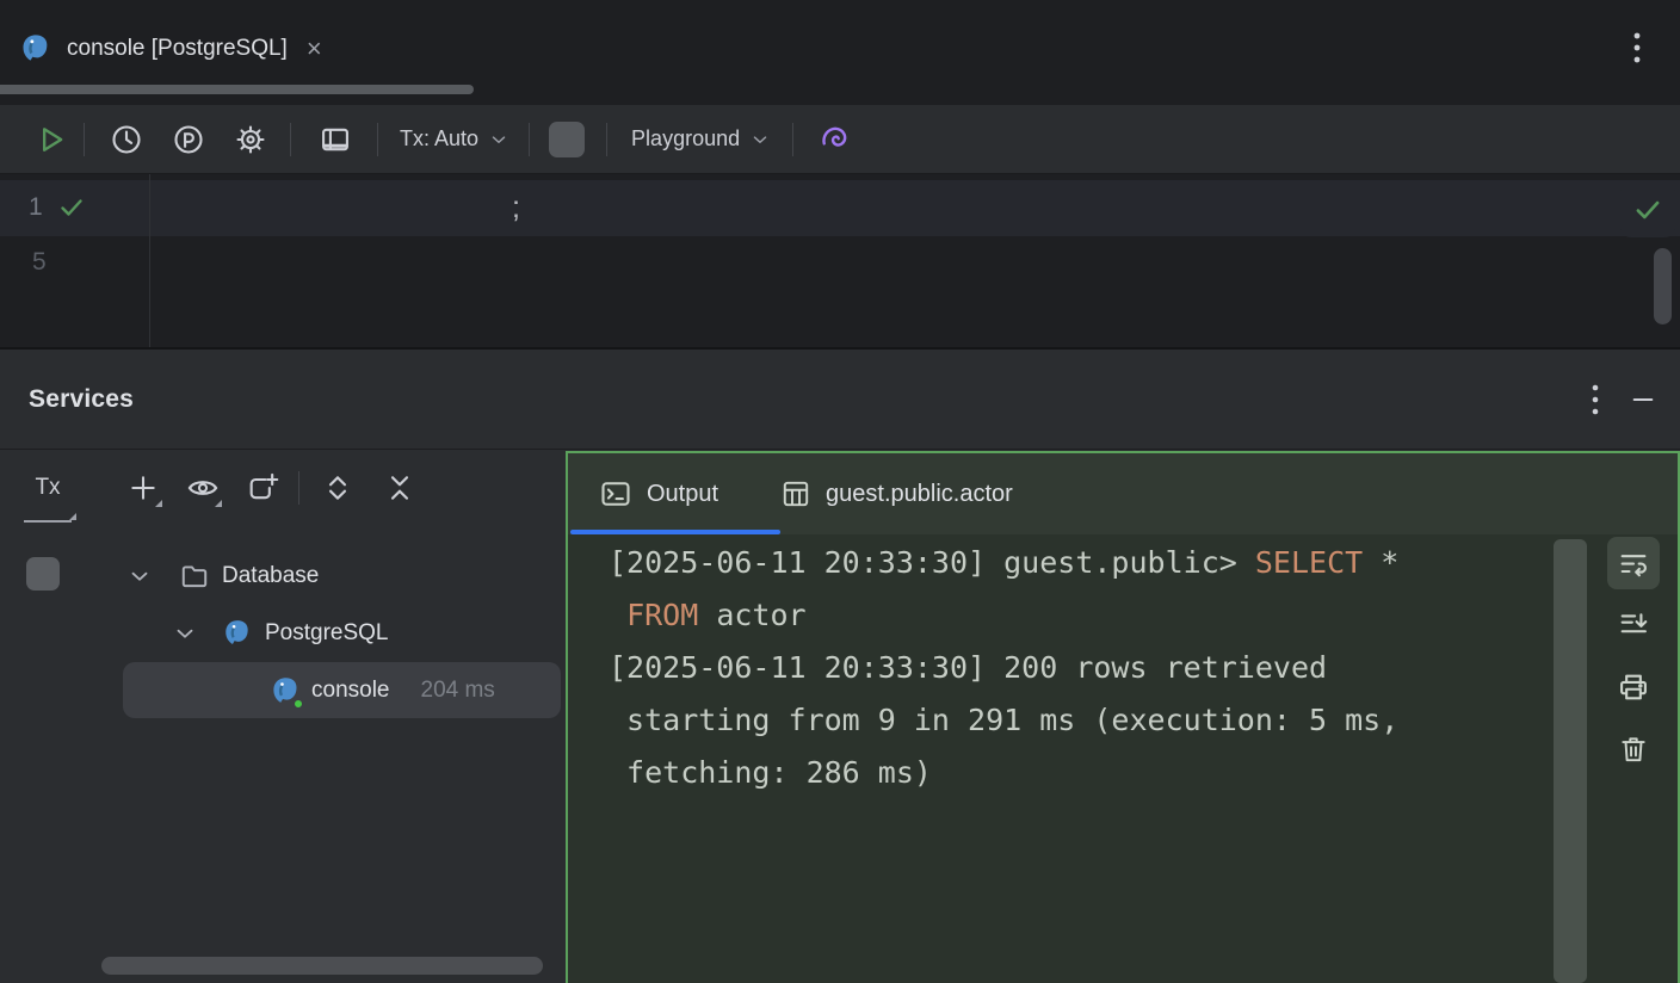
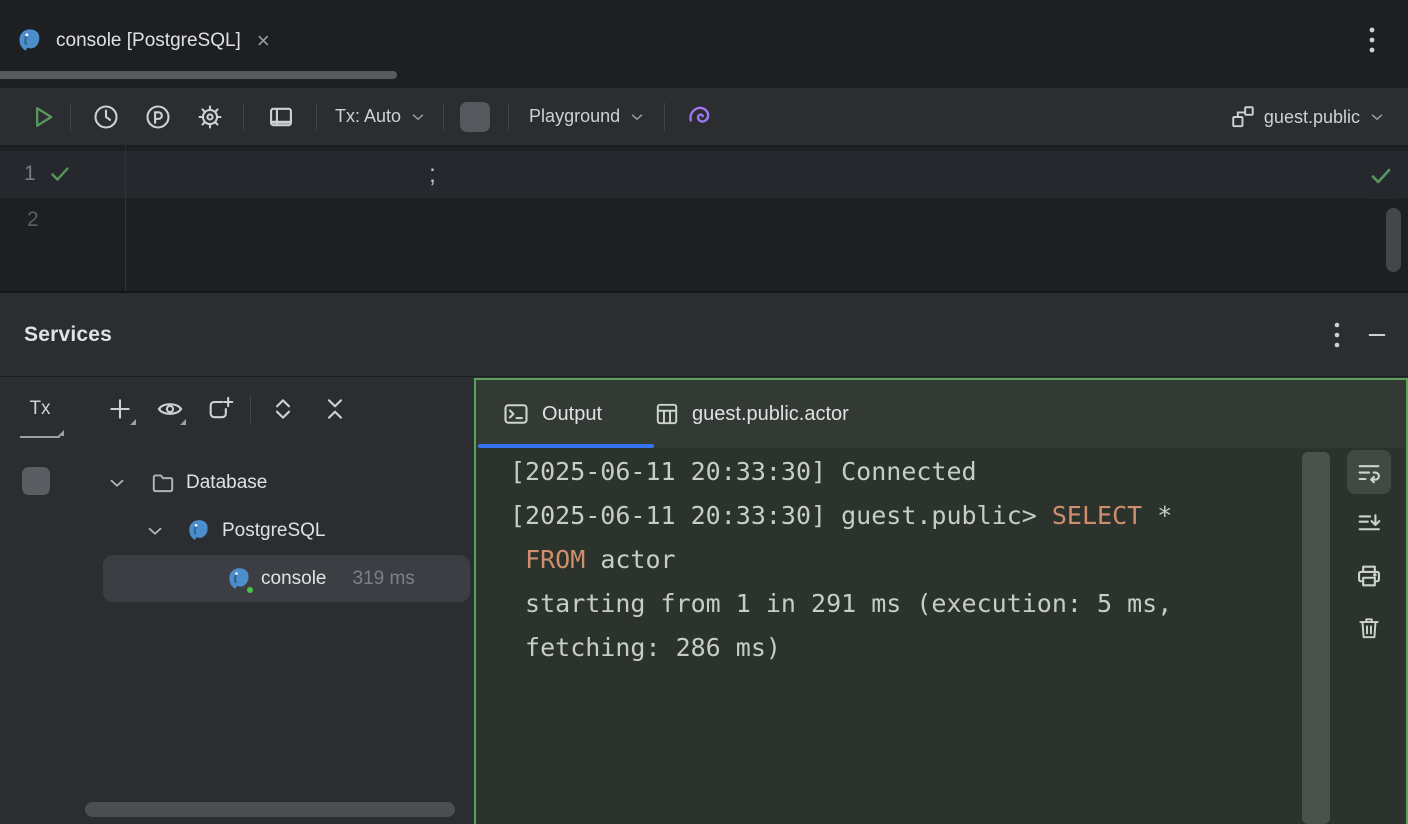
  console [PostgreSQL]
  ×
  Tx: Auto
  Playground
+ guest.public
  1
- 5
+ 2
  ;
  Services
  Tx
  Database
  PostgreSQL
  console
- 204 ms
+ 319 ms
  Output
  guest.public.actor
+ [2025-06-11 20:33:30] Connected
  [2025-06-11 20:33:30] guest.public> SELECT *
  FROM actor
- [2025-06-11 20:33:30] 200 rows retrieved
- starting from 9 in 291 ms (execution: 5 ms,
+ starting from 1 in 291 ms (execution: 5 ms,
  fetching: 286 ms)
